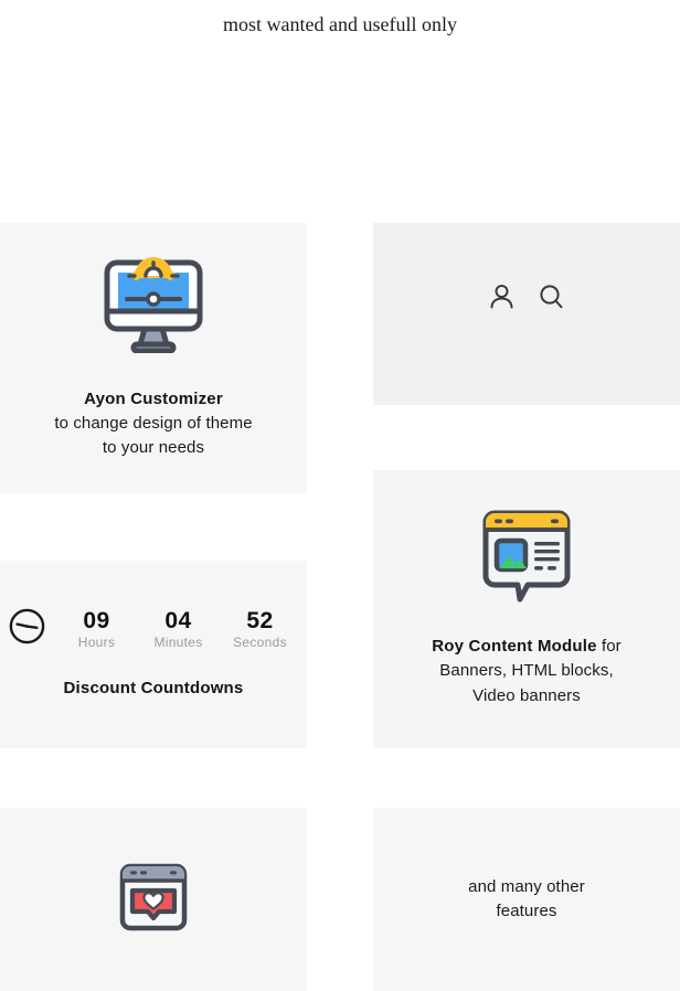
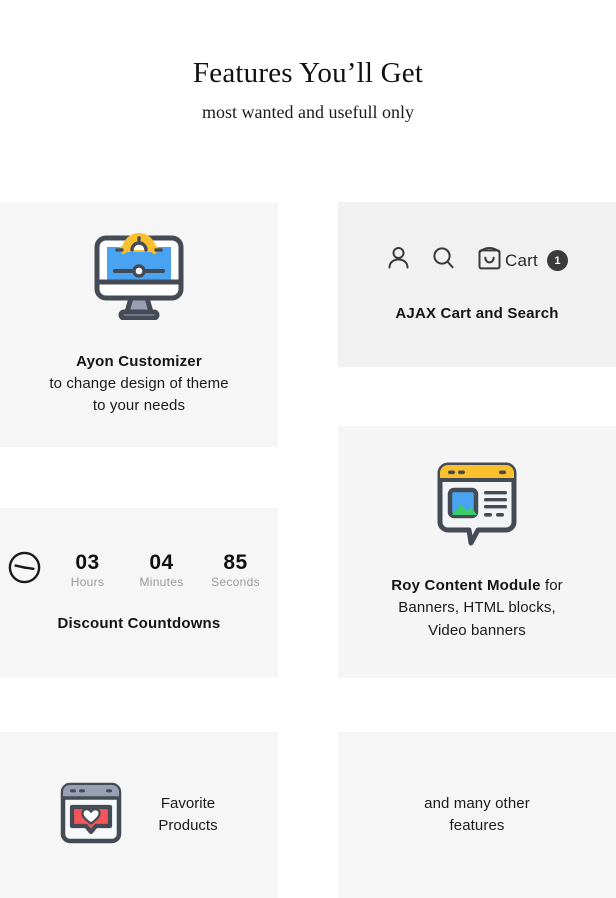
+ Features You’ll Get
  most wanted and usefull only
  Ayon Customizer
  to change design of theme
  to your needs
+ Cart
+ 1
+ AJAX Cart and Search
- 09
+ 03
  Hours
  04
  Minutes
- 52
+ 85
  Seconds
  Discount Countdowns
  Roy Content Module for
  Banners, HTML blocks,
  Video banners
+ Favorite
+ Products
  and many other
  features
